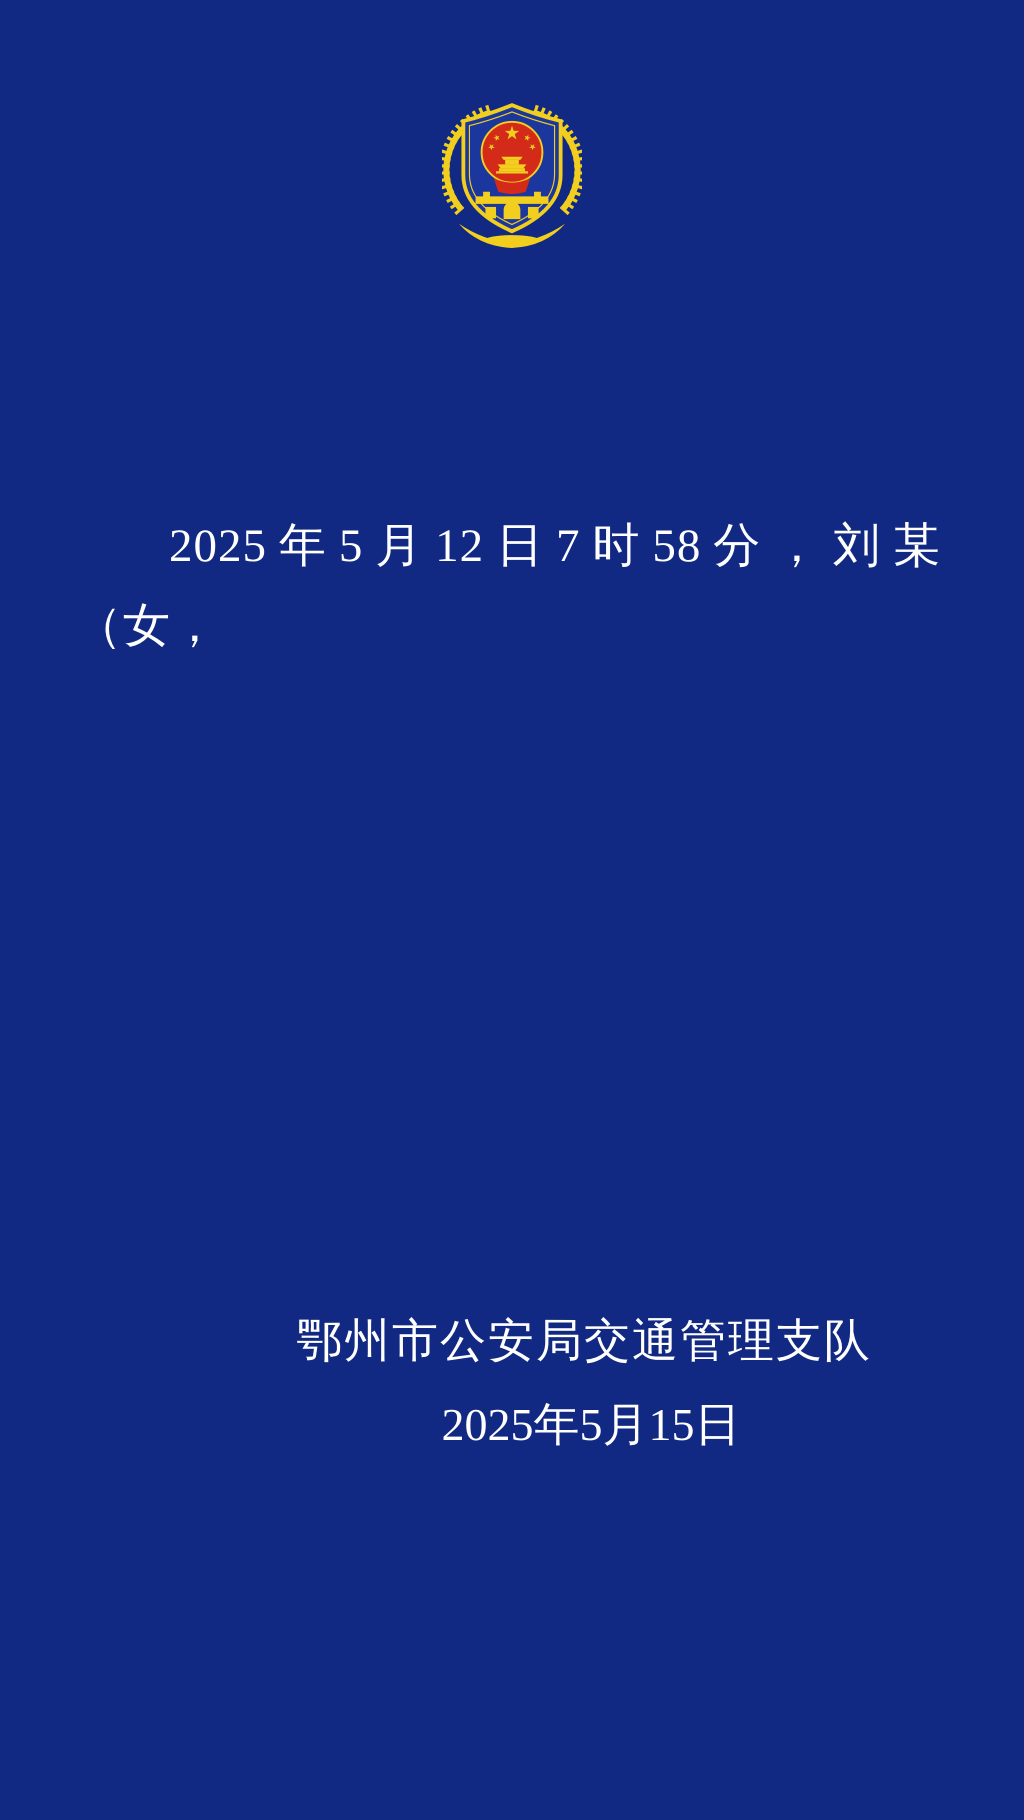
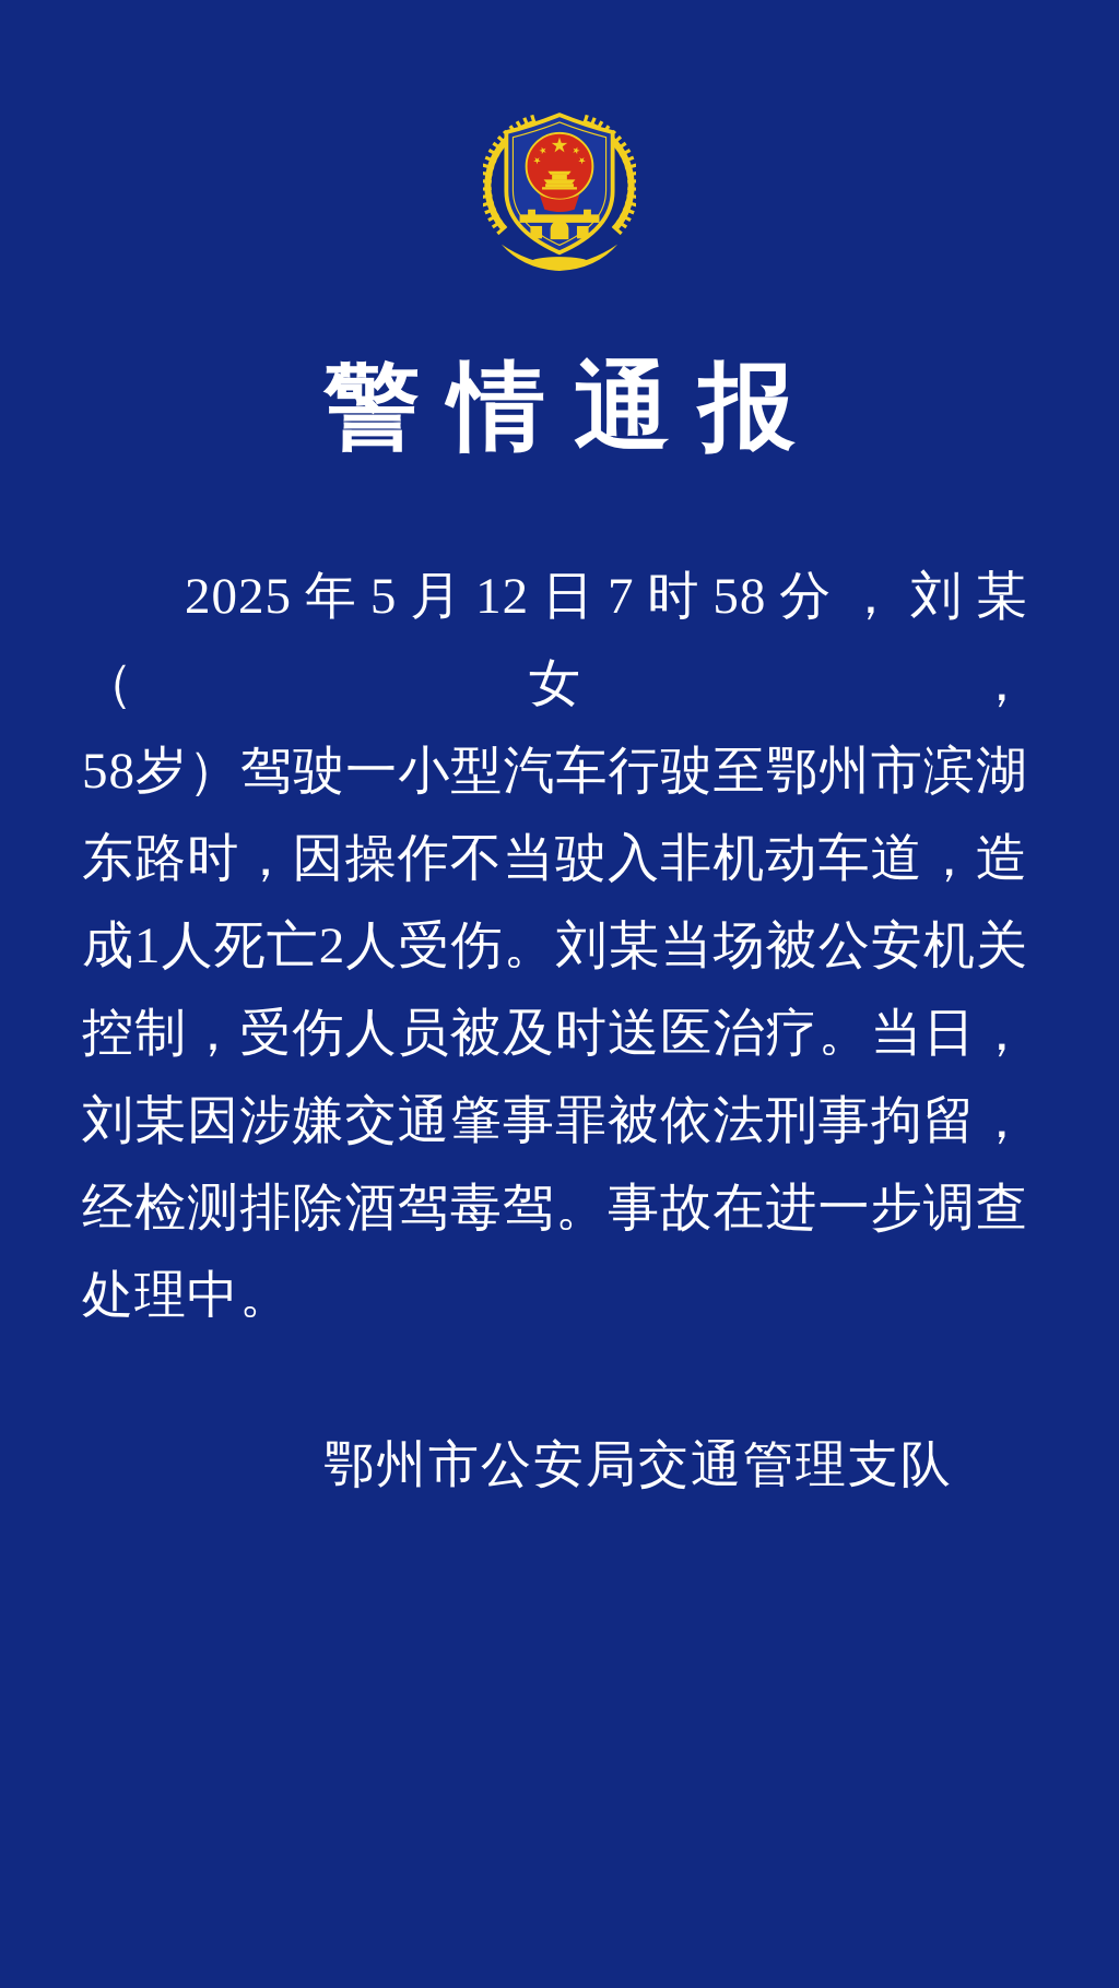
+ 警情通报
  2025年5月12日7时58分，刘某（女，
+ 58岁）驾驶一小型汽车行驶至鄂州市滨湖
+ 东路时，因操作不当驶入非机动车道，造
+ 成1人死亡2人受伤。刘某当场被公安机关
+ 控制，受伤人员被及时送医治疗。当日，
+ 刘某因涉嫌交通肇事罪被依法刑事拘留，
+ 经检测排除酒驾毒驾。事故在进一步调查
+ 处理中。
  鄂州市公安局交通管理支队
- 2025年5月15日
